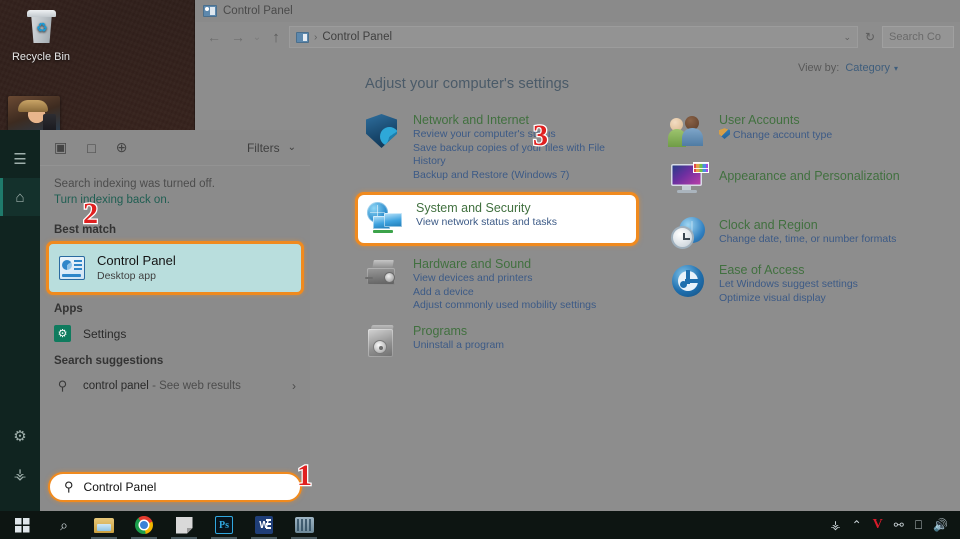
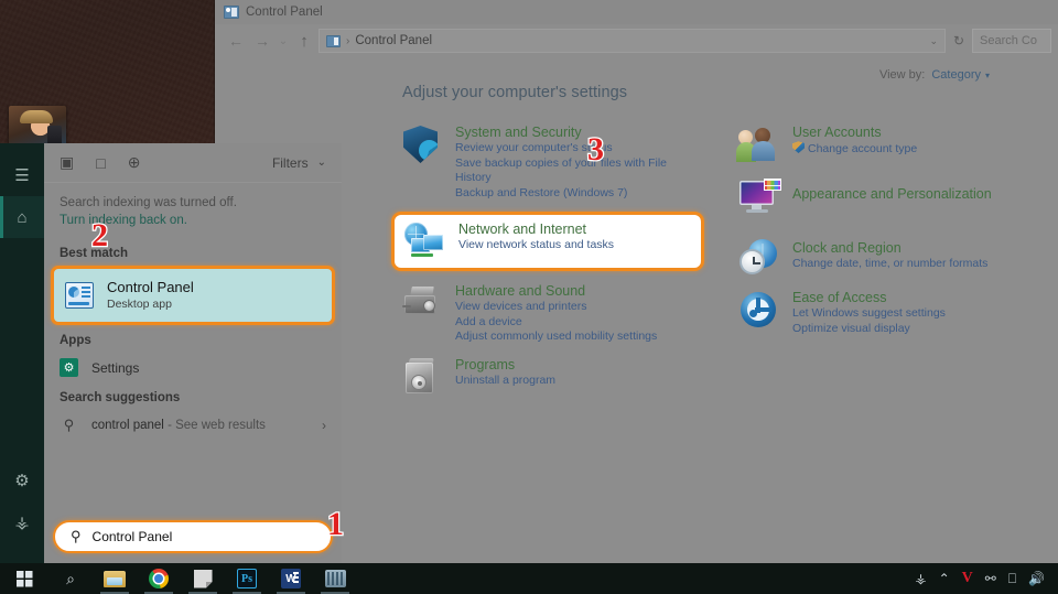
- ♻
- Recycle Bin
  Control Panel
  ←
  →
  ↑
  ›
  Control Panel
  ⌄
  ↻
  Search Co
  Adjust your computer's settings
  View by:
  Category
  ▾
- Network and Internet
+ System and Security
  Review your computer's status
  Save backup copies of your files with File History
  Backup and Restore (Windows 7)
- System and Security
+ Network and Internet
  View network status and tasks
  Hardware and Sound
  View devices and printers
  Add a device
  Adjust commonly used mobility settings
  Programs
  Uninstall a program
  User Accounts
  Change account type
  Appearance and Personalization
  Clock and Region
  Change date, time, or number formats
  Ease of Access
  Let Windows suggest settings
  Optimize visual display
  ☰
  ⌂
  ⚙
  ⚶
  ▣
  □
  ⊕
  Filters
  ⌄
  Search indexing was turned off.
  Turn indexing back on.
  Best match
  Control Panel
  Desktop app
  Apps
  ⚙
  Settings
  Search suggestions
  ⚲
  control panel - See web results
  ›
  ⚲
  Control Panel
  1
  2
  3
  ⌕
  Ps
  W
  ⚶
  ⌃
  V
  ⚯
  ⎕
  🔊
